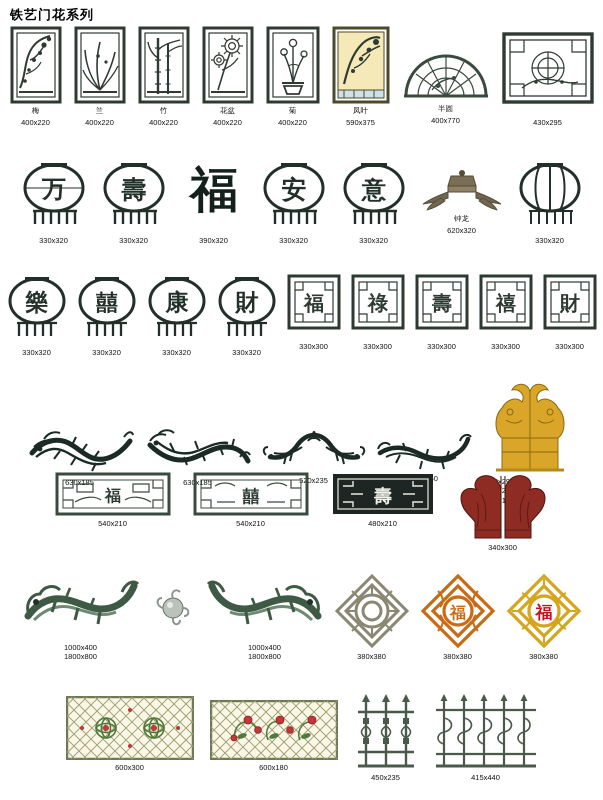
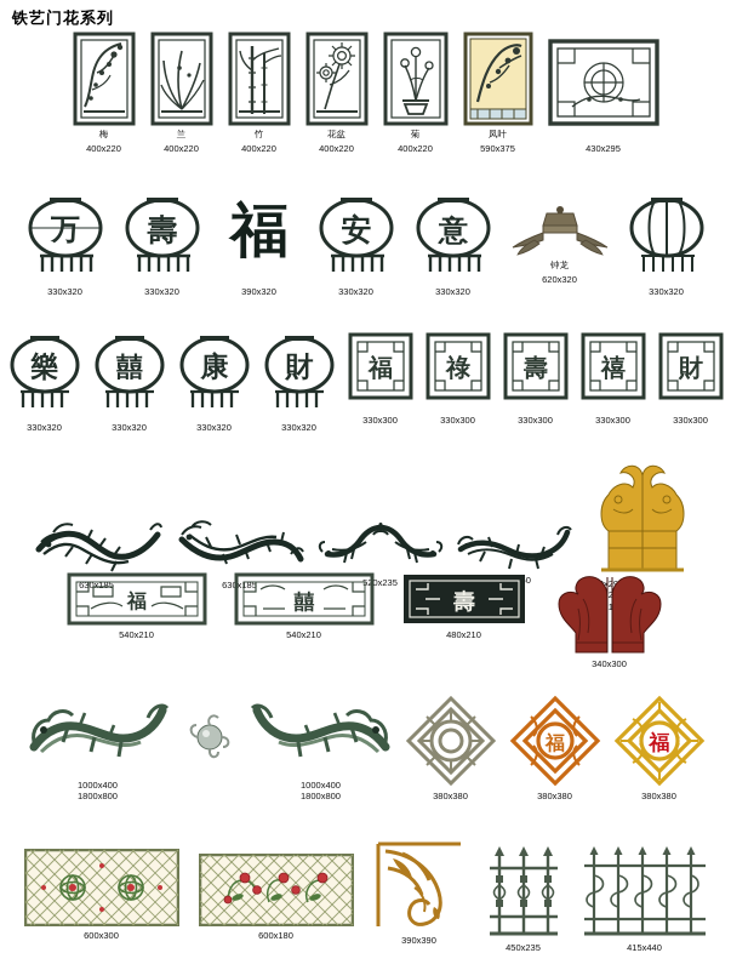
  铁艺门花系列
  梅
  400x220
  兰
  400x220
  竹
  400x220
  花盆
  400x220
  菊
  400x220
  凤叶
  590x375
- 半圆
- 400x770
  430x295
  万
  330x320
  壽
  330x320
  福
  390x320
  安
  330x320
  意
  330x320
  钟龙
  620x320
  330x320
  樂
  330x320
  囍
  330x320
  康
  330x320
  財
  330x320
  福
  330x300
  祿
  330x300
  壽
  330x300
  禧
  330x300
  財
  330x300
  630x185
  63x185
  50x235
  福
  540x210
  囍
  540x210
  壽
  480x210
  340x300
  1000x400
  1800x800
  1000x400
  1800x800
  380x380
  福
  380x380
  福
  380x380
  600x300
  600x180
+ 390x390
  450x235
  415x440
